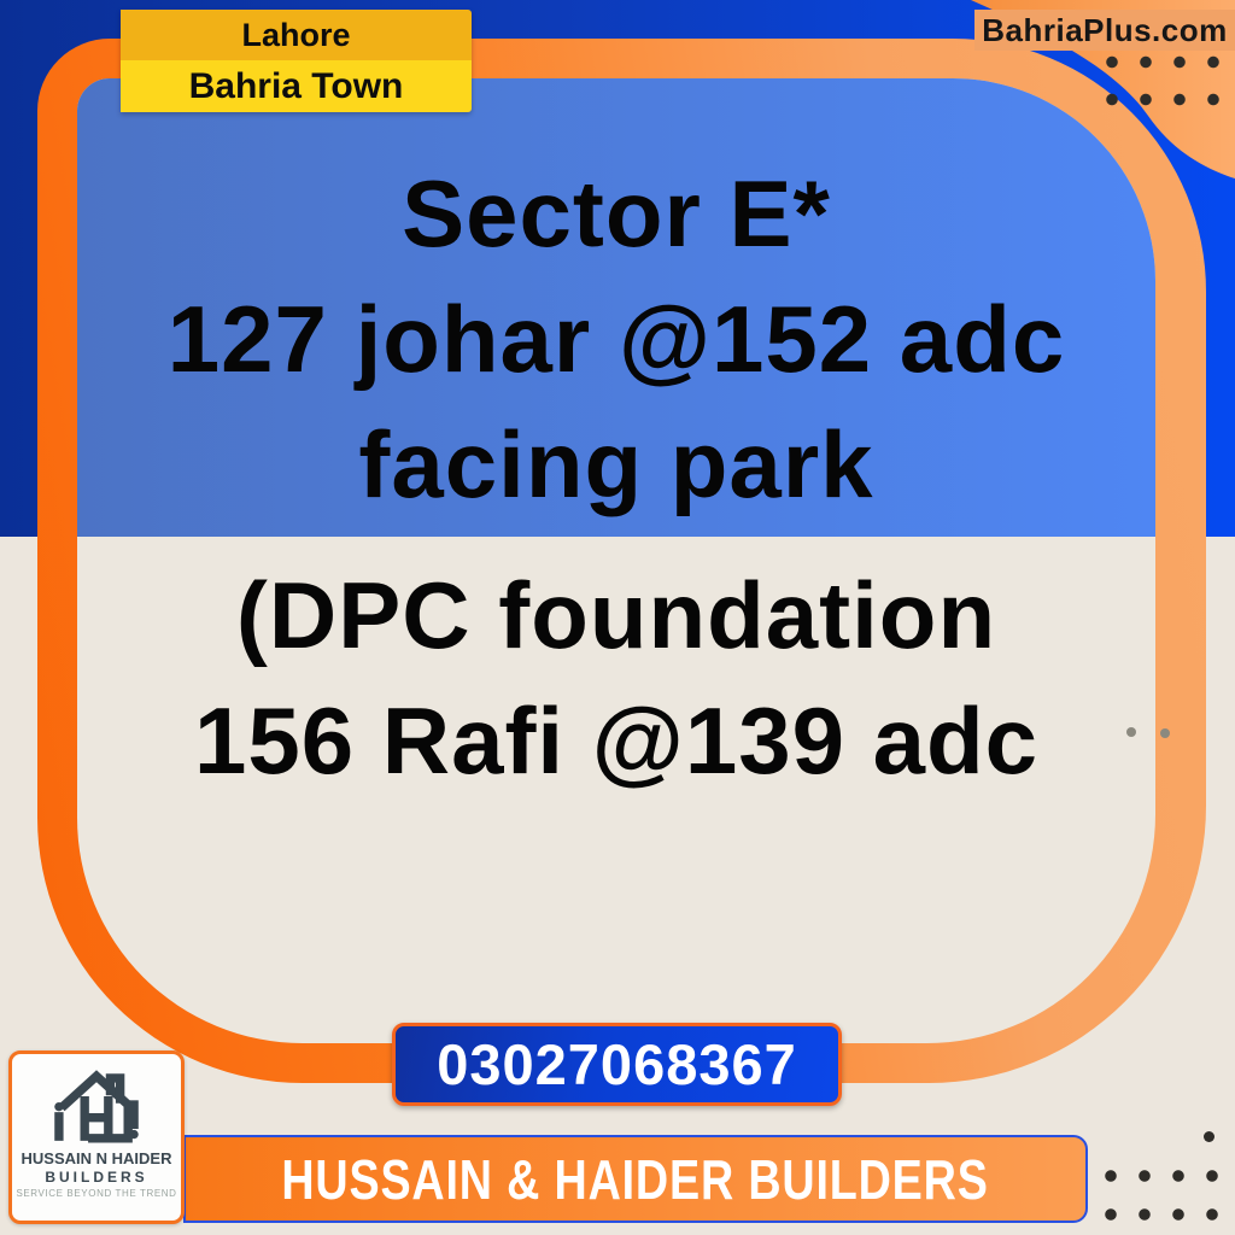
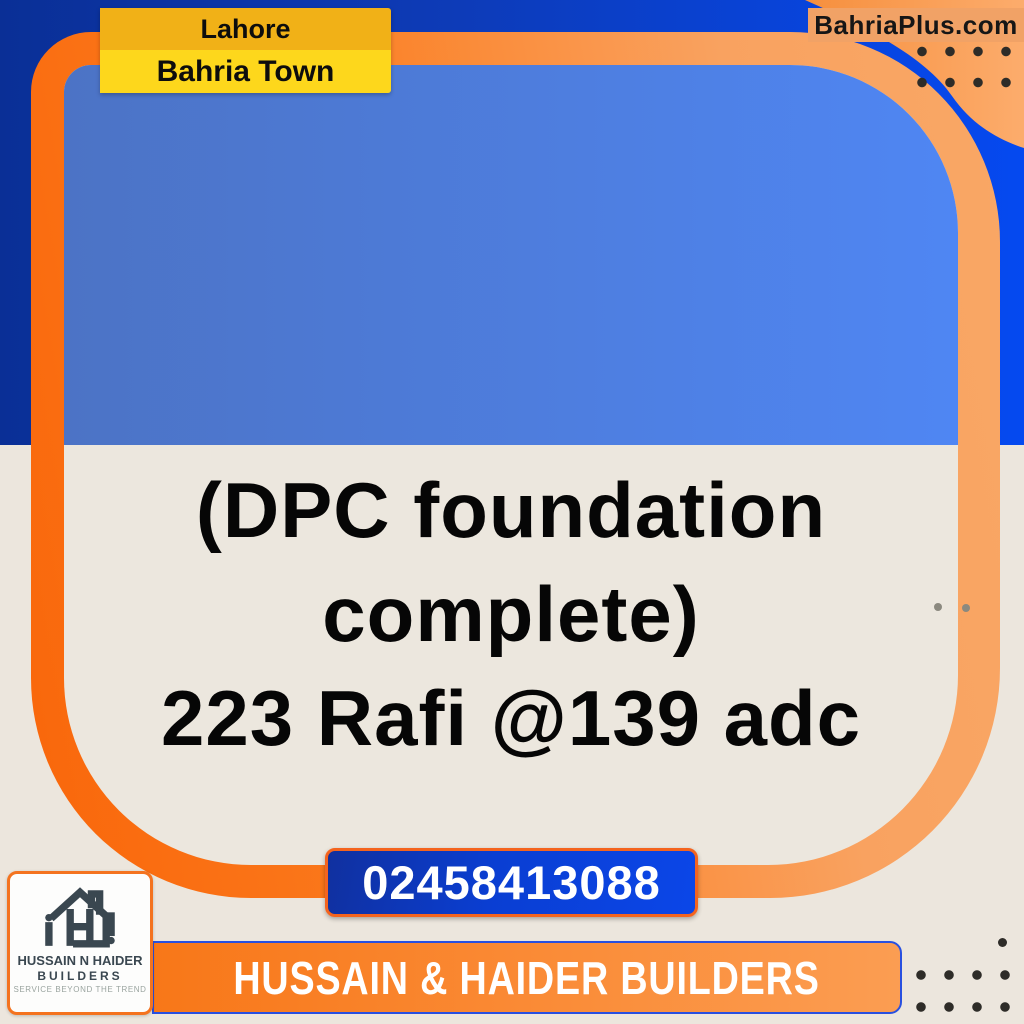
- Sector E*
- 127 johar @152 adc
- facing park
  (DPC foundation
+ complete)
- 156 Rafi @139 adc
+ 223 Rafi @139 adc
  BahriaPlus.com
  Lahore
  Bahria Town
  HUSSAIN & HAIDER BUILDERS
  HUSSAIN N HAIDER
  BUILDERS
  SERVICE BEYOND THE TREND
- 03027068367
+ 02458413088
